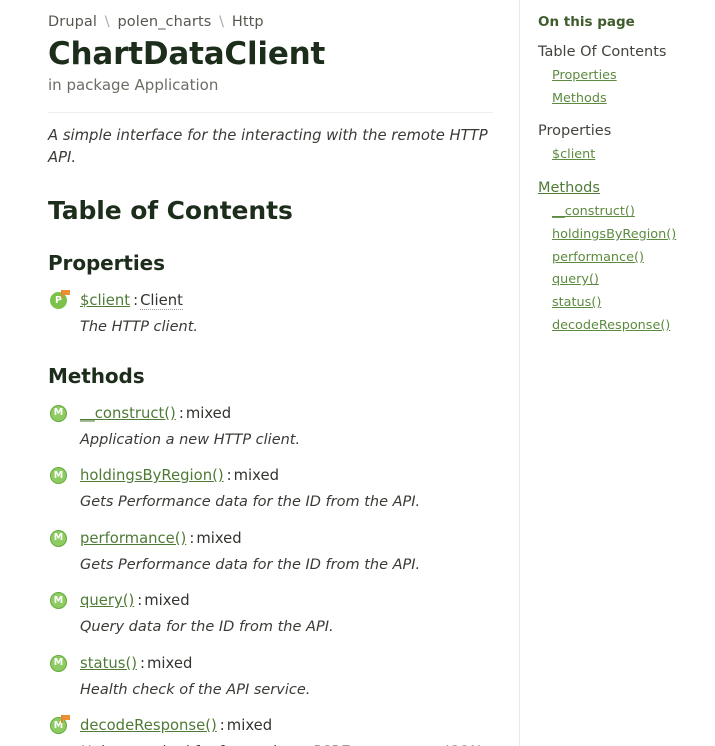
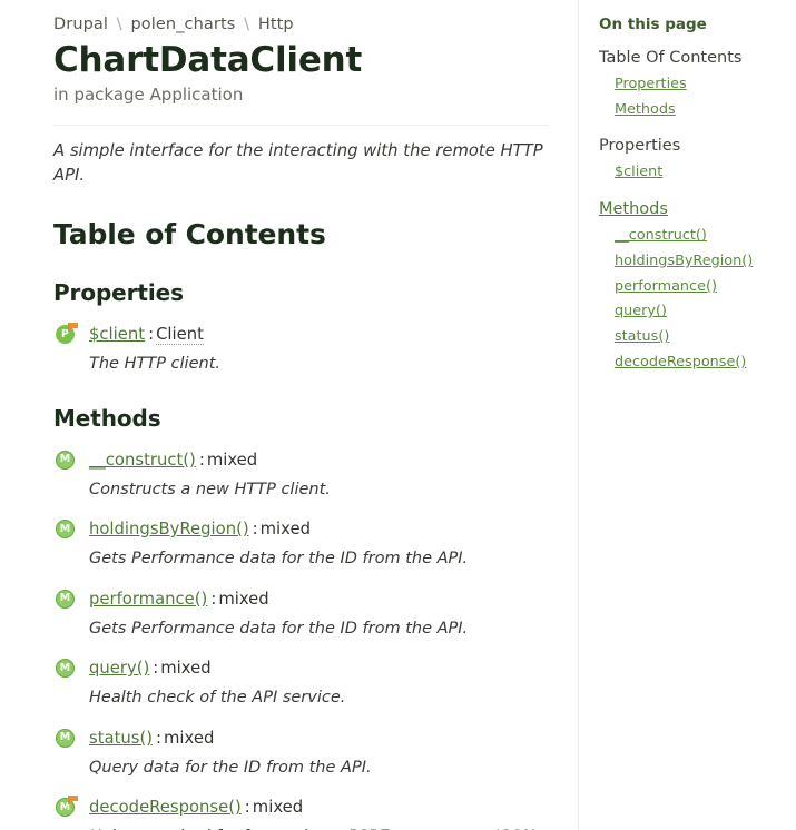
  Drupal \ polen_charts \ Http
  ChartDataClient
  in package Application
  A simple interface for the interacting with the remote HTTP API.
  Table of Contents
  Properties
  P
  $client :Client
  The HTTP client.
  Methods
  M
  __construct() :mixed
- Application a new HTTP client.
+ Constructs a new HTTP client.
  M
  holdingsByRegion() :mixed
  Gets Performance data for the ID from the API.
  M
  performance() :mixed
  Gets Performance data for the ID from the API.
  M
  query() :mixed
- Query data for the ID from the API.
+ Health check of the API service.
  M
  status() :mixed
- Health check of the API service.
+ Query data for the ID from the API.
  M
  decodeResponse() :mixed
  On this page
  Table Of Contents
  Properties
  Methods
  Properties
  $client
  Methods
  __construct()
  holdingsByRegion()
  performance()
  query()
  status()
  decodeResponse()
